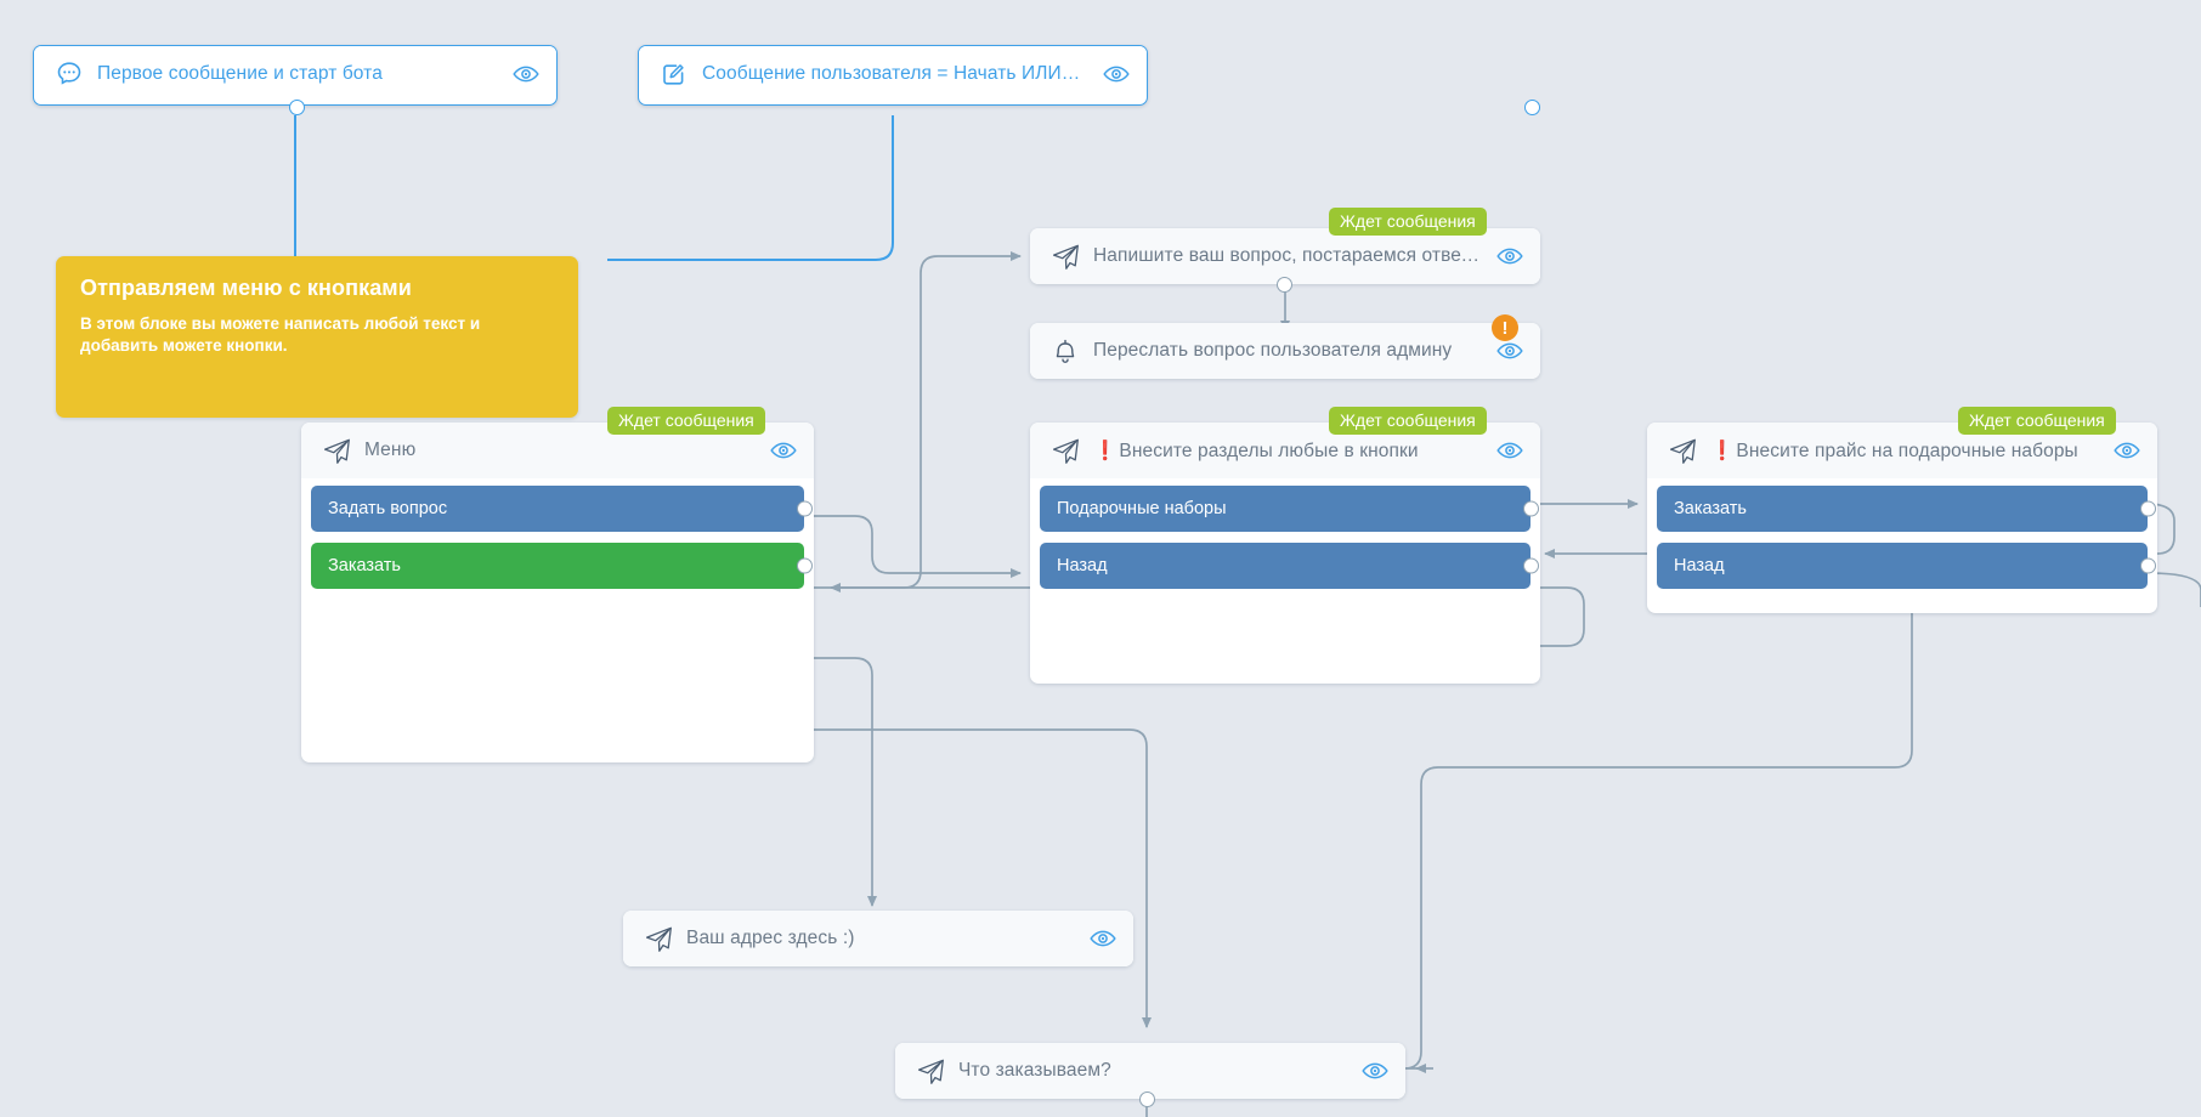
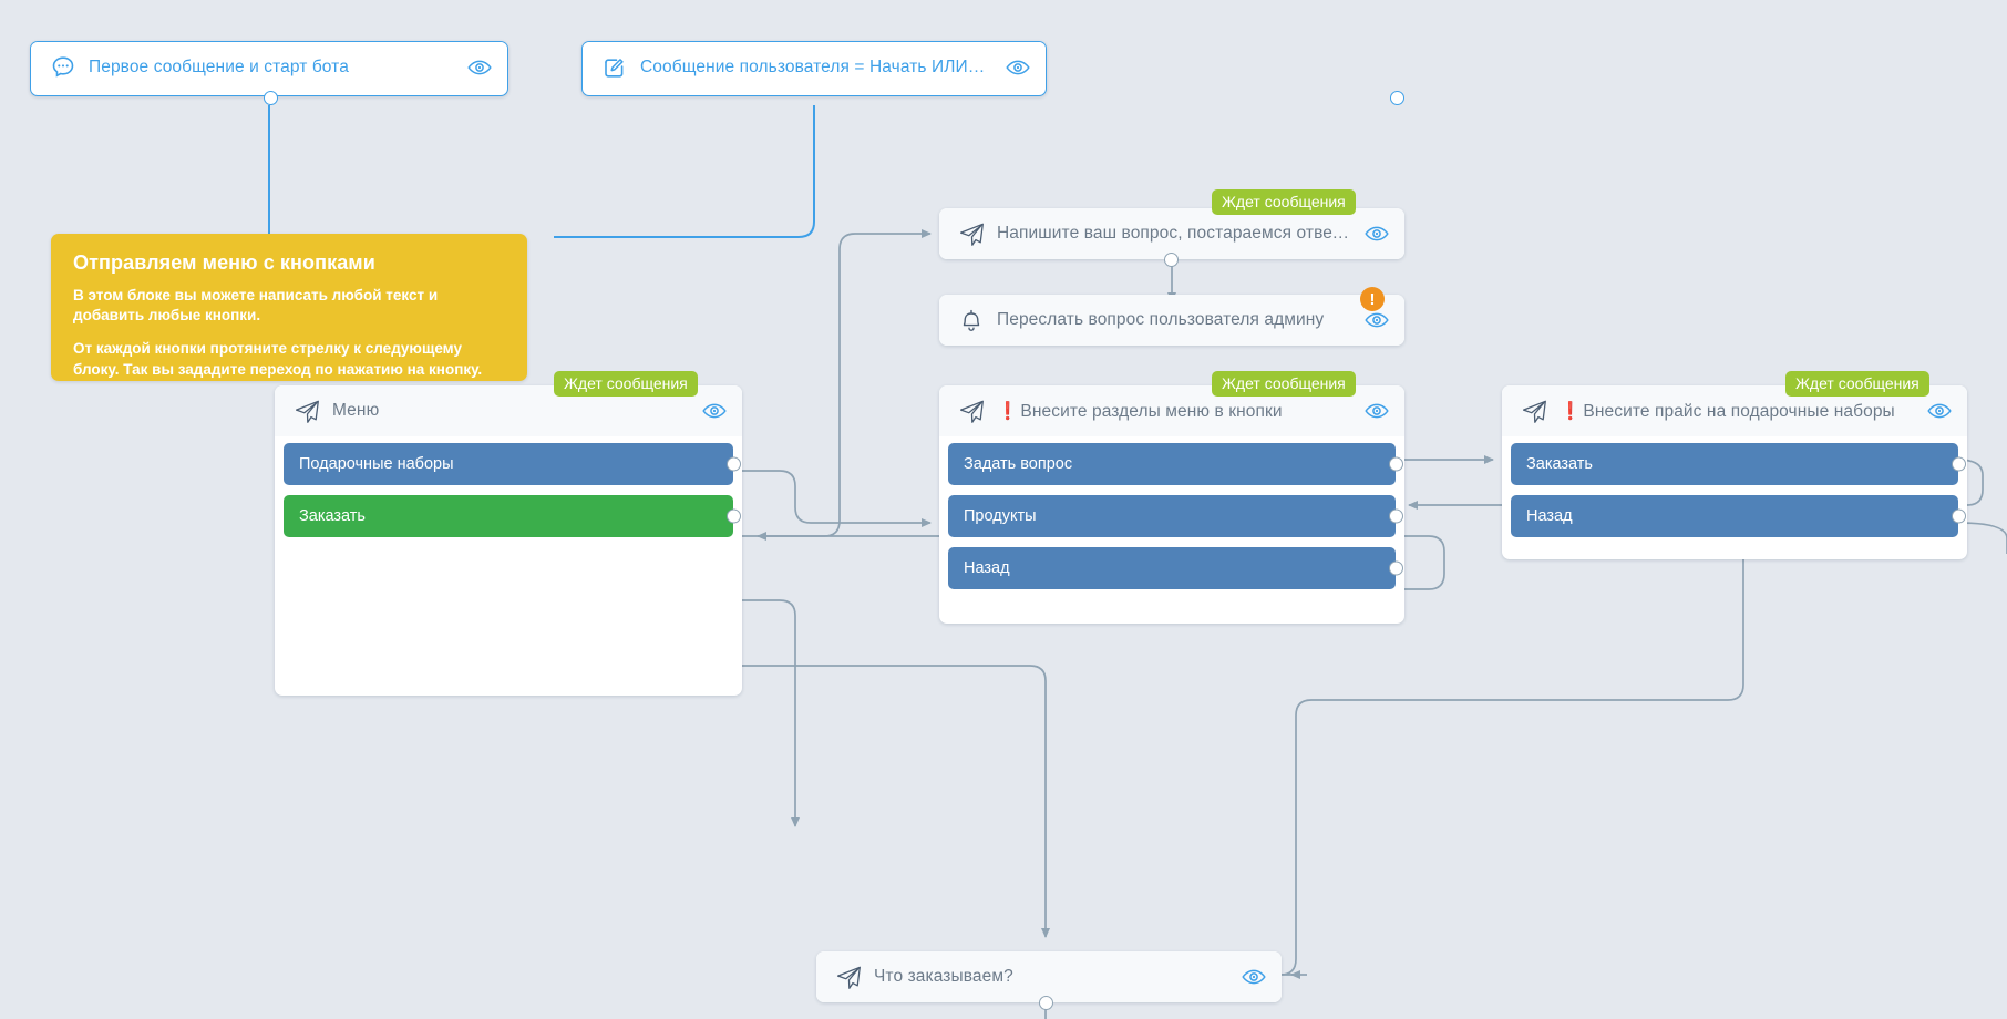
  Первое сообщение и старт бота
  Сообщение пользователя = Начать ИЛИ…
  Отправляем меню с кнопками
- В этом блоке вы можете написать любой текст и добавить можете кнопки.
+ В этом блоке вы можете написать любой текст и добавить любые кнопки.
+ От каждой кнопки протяните стрелку к следующему блоку. Так вы зададите переход по нажатию на кнопку.
  Ждет сообщения
  Меню
- Задать вопрос
+ Подарочные наборы
  Заказать
  Ждет сообщения
  Напишите ваш вопрос, постараемся ответит
  !
  Переслать вопрос пользователя админу
  Ждет сообщения
- ❗Внесите разделы любые в кнопки
+ ❗Внесите разделы меню в кнопки
- Подарочные наборы
+ Задать вопрос
+ Продукты
  Назад
  Ждет сообщения
  ❗Внесите прайс на подарочные наборы
  Заказать
  Назад
- Ваш адрес здесь :)
  Что заказываем?
